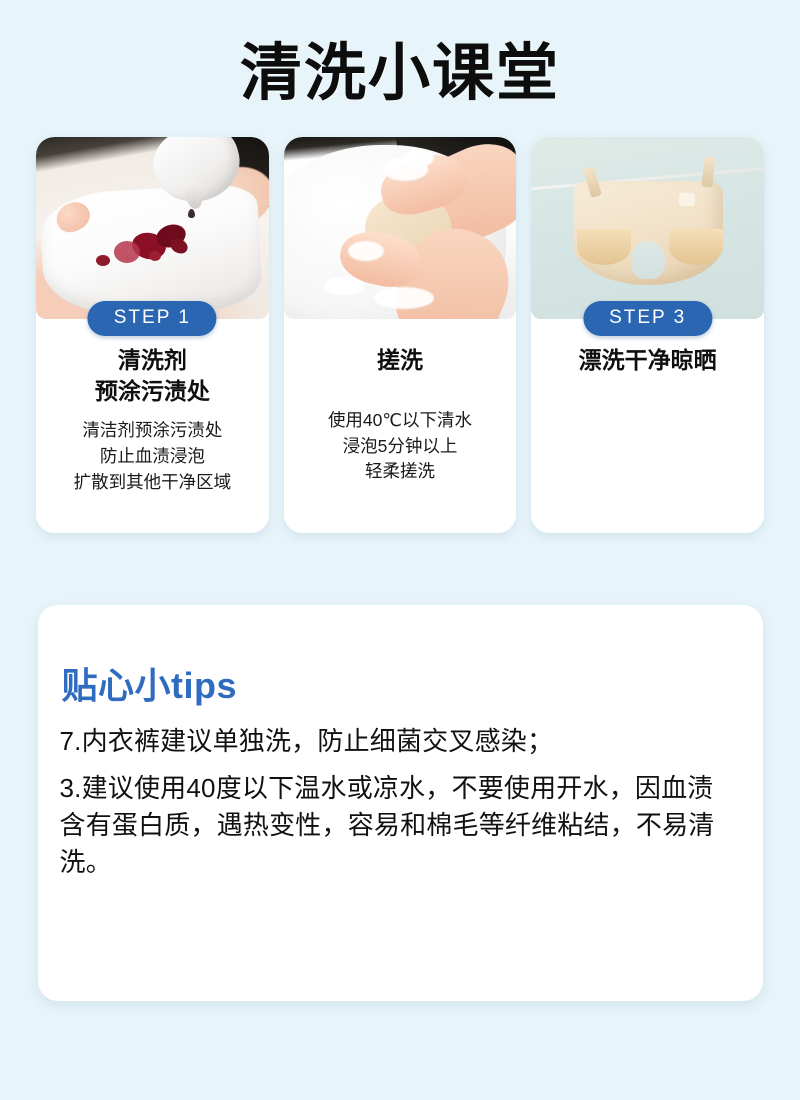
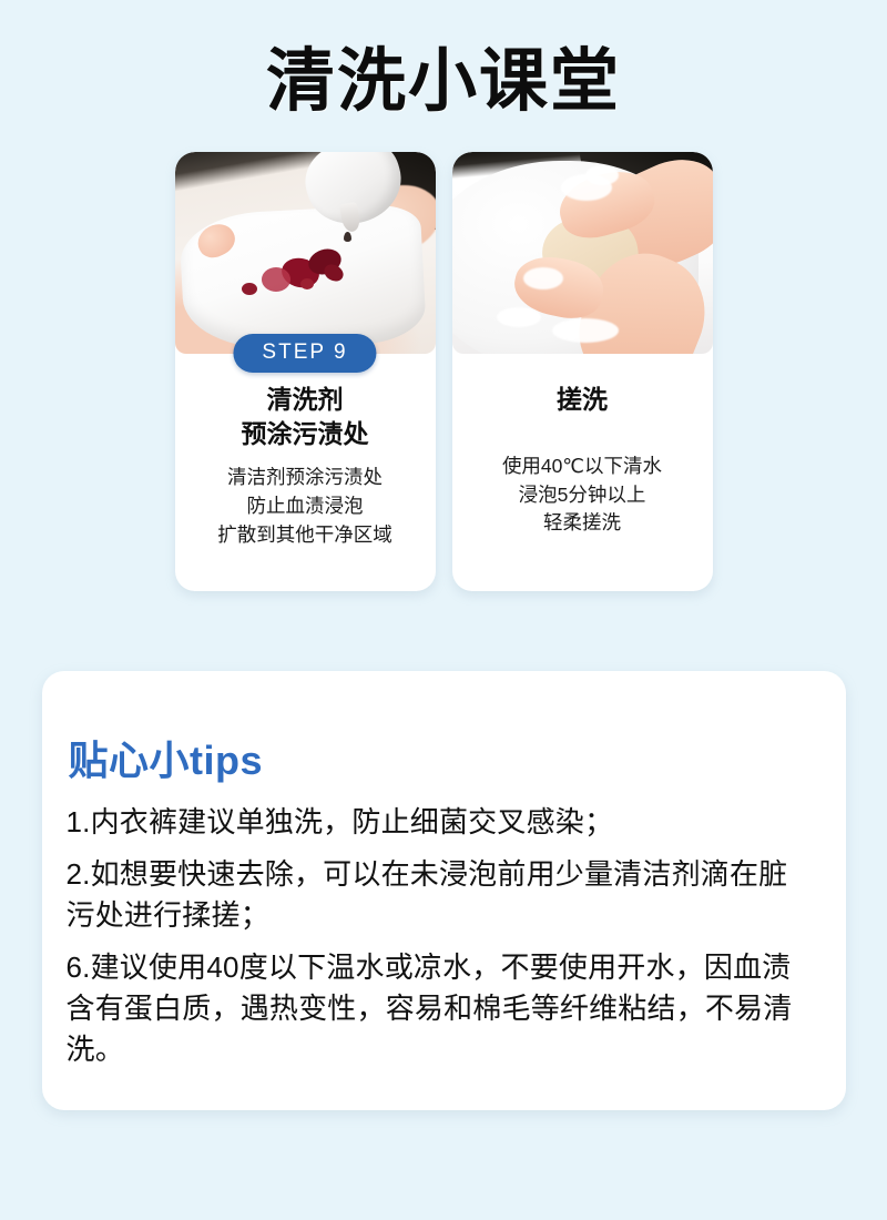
  清洗小课堂
- STEP 1
+ STEP 9
  清洗剂
  预涂污渍处
  清洁剂预涂污渍处
  防止血渍浸泡
  扩散到其他干净区域
  搓洗
  使用40℃以下清水
  浸泡5分钟以上
  轻柔搓洗
- STEP 3
- 漂洗干净晾晒
  贴心小tips
- 7.内衣裤建议单独洗，防止细菌交叉感染；
+ 1.内衣裤建议单独洗，防止细菌交叉感染；
+ 2.如想要快速去除，可以在未浸泡前用少量清洁剂滴在脏污处进行揉搓；
- 3.建议使用40度以下温水或凉水，不要使用开水，因血渍含有蛋白质，遇热变性，容易和棉毛等纤维粘结，不易清洗。
+ 6.建议使用40度以下温水或凉水，不要使用开水，因血渍含有蛋白质，遇热变性，容易和棉毛等纤维粘结，不易清洗。
